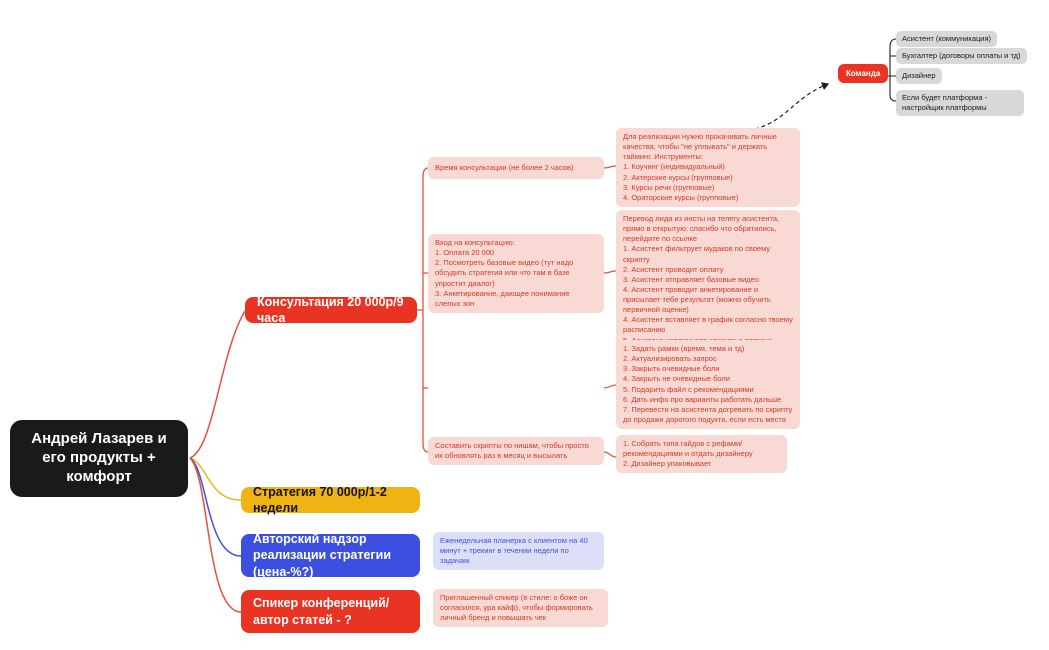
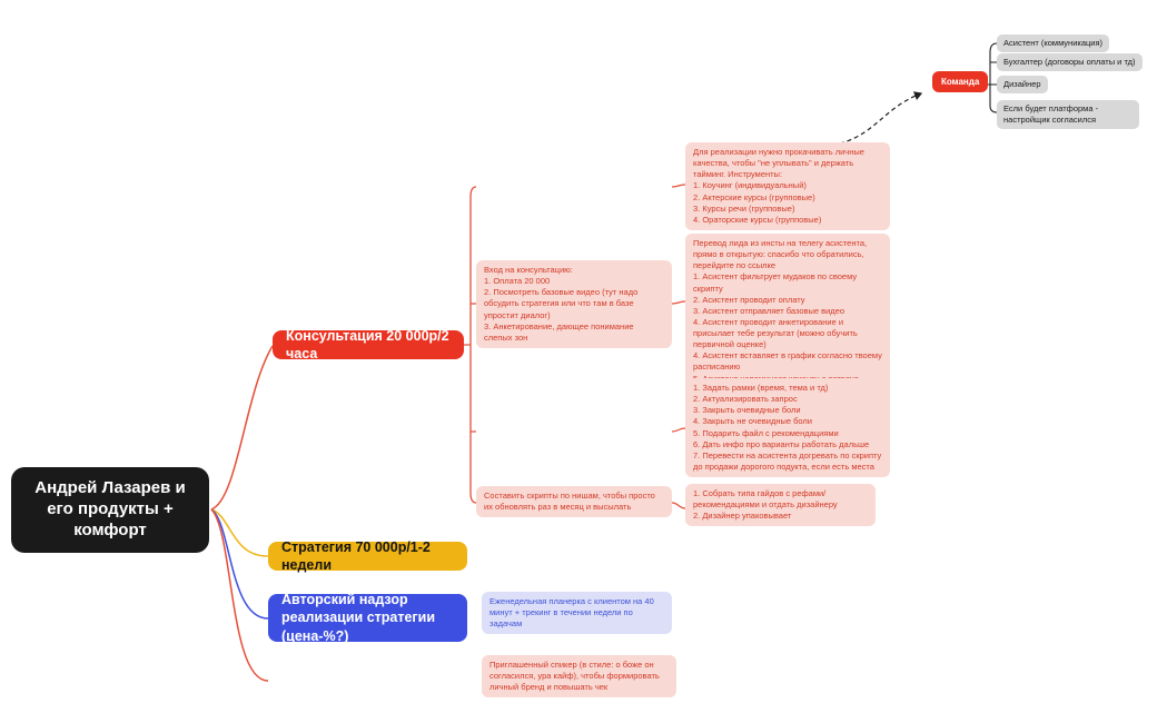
  Андрей Лазарев и его продукты + комфорт
- Консультация 20 000р/9 часа
+ Консультация 20 000р/2 часа
  Стратегия 70 000р/1-2 недели
  Авторский надзор реализации стратегии (цена-%?)
- Спикер конференций/автор статей - ?
- Время консультации (не более 2 часов)
  Вход на консультацию:
  1. Оплата 20 000
  2. Посмотреть базовые видео (тут надо обсудить стратегия или что там в базе упростит диалог)
  3. Анкетирование, дающее понимание слепых зон
  Составить скрипты по нишам, чтобы просто их обновлять раз в месяц и высылать
  Для реализации нужно прокачивать личные качества, чтобы "не уплывать" и держать тайминг. Инструменты:
  1. Коучинг (индивидуальный)
  2. Актерские курсы (групповые)
  3. Курсы речи (групповые)
  4. Ораторские курсы (групповые)
  Перевод лида из инсты на телегу асистента, прямо в открытую: спасибо что обратились, перейдите по ссылке
  1. Асистент фильтрует мудаков по своему скрипту
  2. Асистент проводит оплату
  3. Асистент отправляет базовые видео
  4. Асистент проводит анкетирование и присылает тебе результат (можно обучить первичной оценке)
  4. Асистент вставляет в график согласно твоему расписанию
  1. Задать рамки (время, тема и тд)
  2. Актуализировать запрос
  3. Закрыть очевидные боли
  4. Закрыть не очевидные боли
  5. Подарить файл с рекомендациями
  6. Дать инфо про варианты работать дальше
  7. Перевести на асистента догревать по скрипту до продажи дорогого подукта, если есть места
  1. Собрать типа гайдов с рефами/рекомендациями и отдать дизайнеру
  2. Дизайнер упаковывает
  Еженедельная планерка с клиентом на 40 минут + трекинг в течении недели по задачам
  Приглашенный спикер (в стиле: о боже он согласился, ура кайф), чтобы формировать личный бренд и повышать чек
  Команда
  Асистент (коммуникация)
  Бухгалтер (договоры оплаты и тд)
  Дизайнер
- Если будет платформа - настройщик платформы
+ Если будет платформа - настройщик согласился
